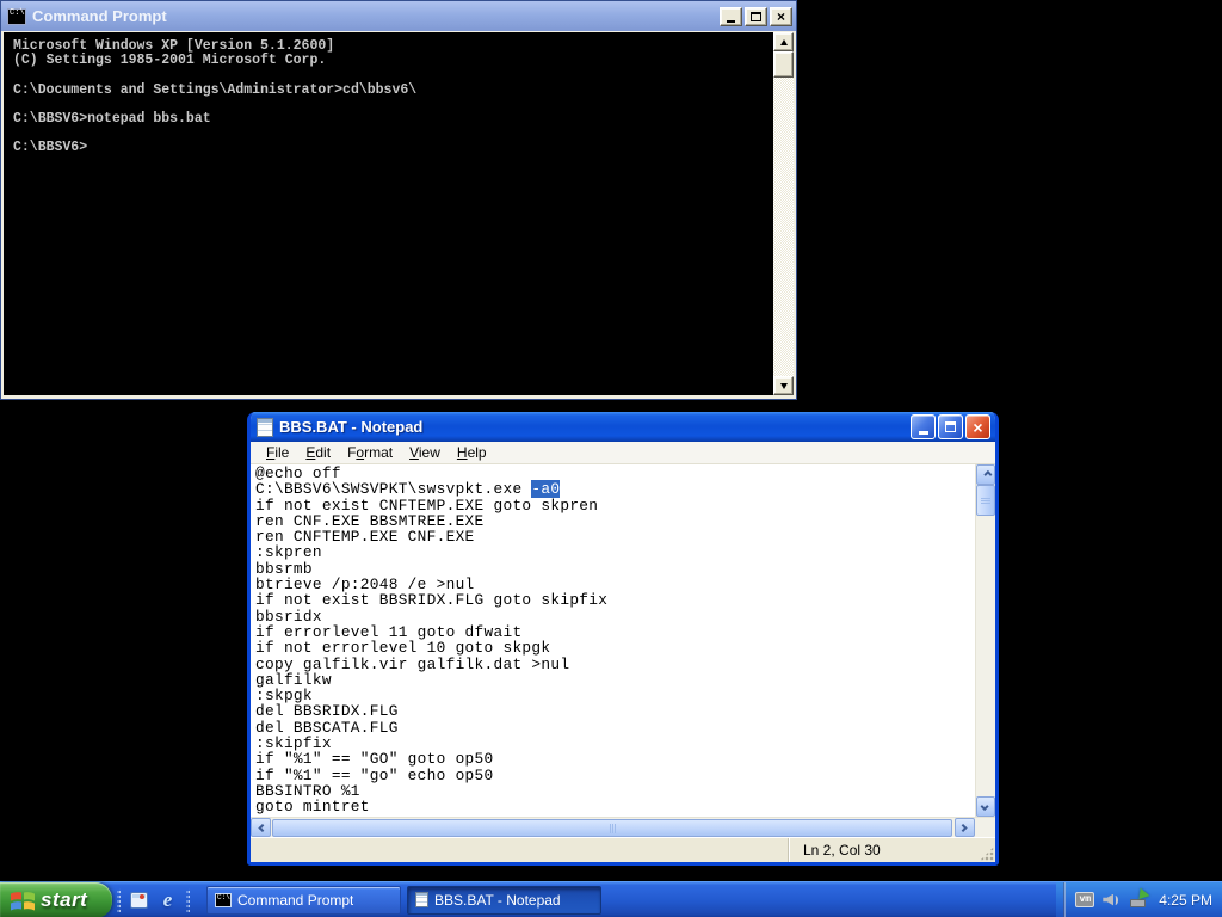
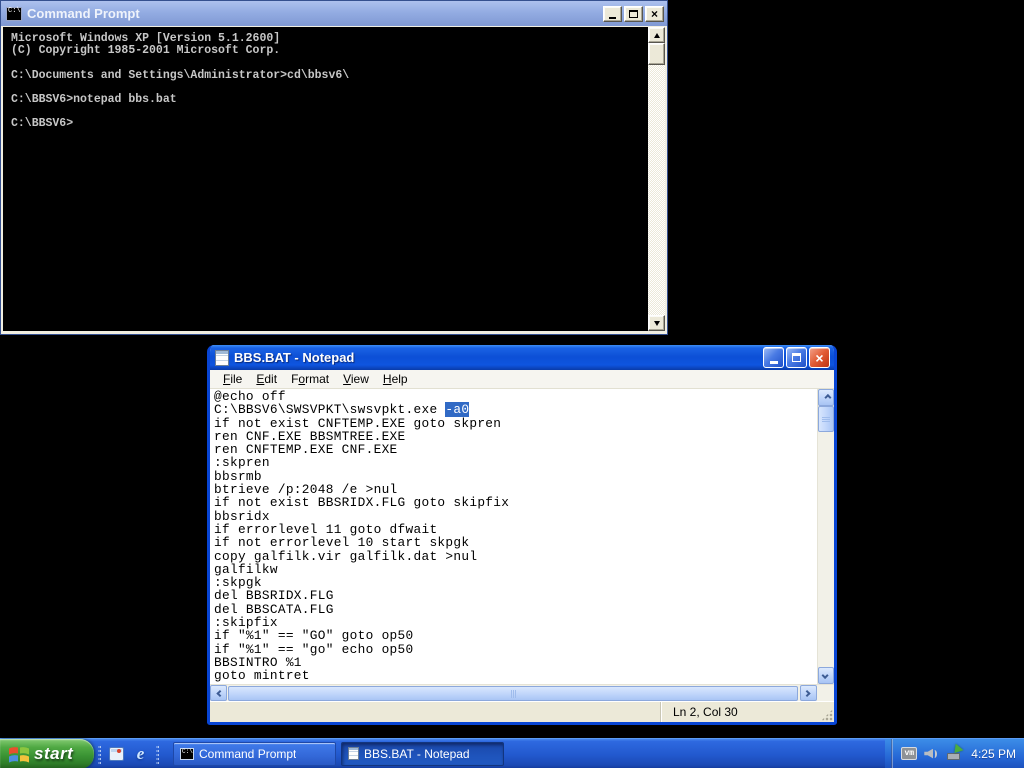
  C:\
  Command Prompt
  ×
  Microsoft Windows XP [Version 5.1.2600]
- (C) Settings 1985-2001 Microsoft Corp.
+ (C) Copyright 1985-2001 Microsoft Corp.
  C:\Documents and Settings\Administrator>cd\bbsv6\
  C:\BBSV6>notepad bbs.bat
  C:\BBSV6>
  BBS.BAT - Notepad
  ×
  File
  Edit
  Format
  View
  Help
  @echo off
  C:\BBSV6\SWSVPKT\swsvpkt.exe -a0
  if not exist CNFTEMP.EXE goto skpren
  ren CNF.EXE BBSMTREE.EXE
  ren CNFTEMP.EXE CNF.EXE
  :skpren
  bbsrmb
  btrieve /p:2048 /e >nul
  if not exist BBSRIDX.FLG goto skipfix
  bbsridx
  if errorlevel 11 goto dfwait
- if not errorlevel 10 goto skpgk
+ if not errorlevel 10 start skpgk
  copy galfilk.vir galfilk.dat >nul
  galfilkw
  :skpgk
  del BBSRIDX.FLG
  del BBSCATA.FLG
  :skipfix
  if "%1" == "GO" goto op50
  if "%1" == "go" echo op50
  BBSINTRO %1
  goto mintret
  Ln 2, Col 30
  start
  e
  Command Prompt
  BBS.BAT - Notepad
  vm
  4:25 PM
